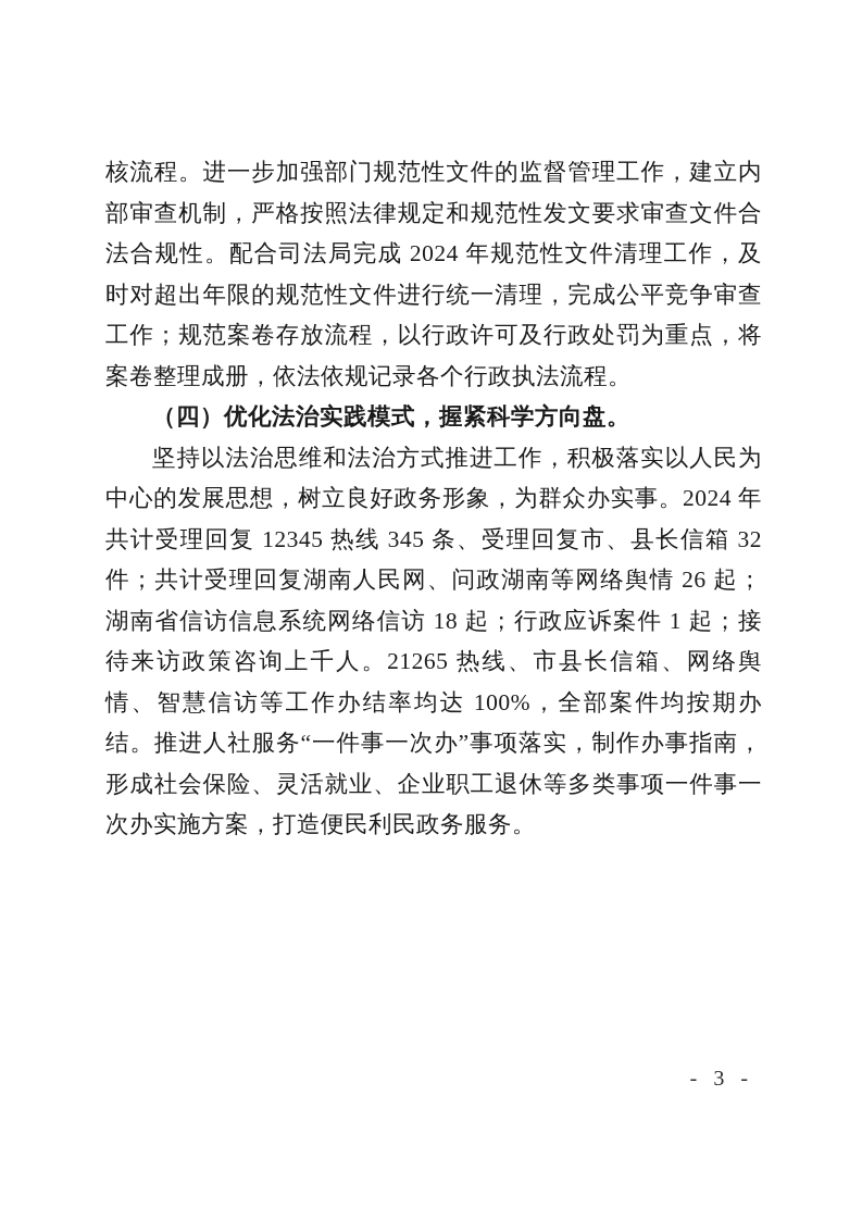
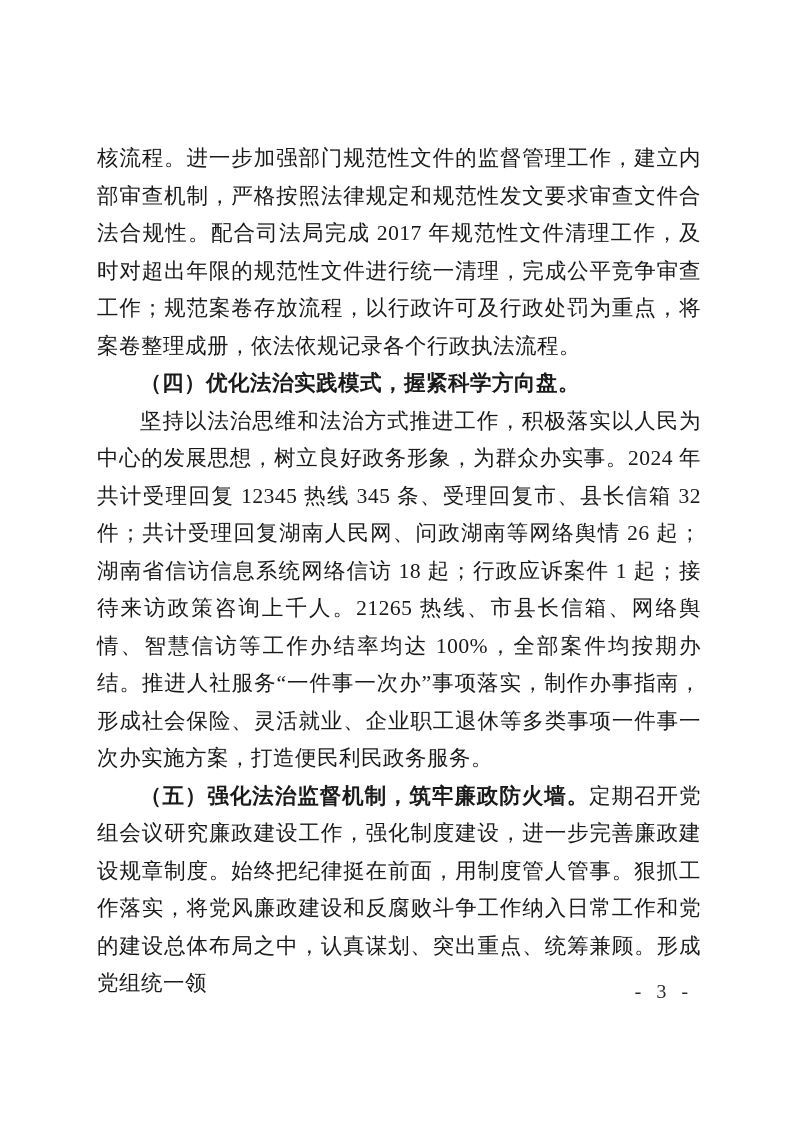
- 核流程。进一步加强部门规范性文件的监督管理工作，建立内部审查机制，严格按照法律规定和规范性发文要求审查文件合法合规性。配合司法局完成 2024 年规范性文件清理工作，及时对超出年限的规范性文件进行统一清理，完成公平竞争审查工作；规范案卷存放流程，以行政许可及行政处罚为重点，将案卷整理成册，依法依规记录各个行政执法流程。
+ 核流程。进一步加强部门规范性文件的监督管理工作，建立内部审查机制，严格按照法律规定和规范性发文要求审查文件合法合规性。配合司法局完成 2017 年规范性文件清理工作，及时对超出年限的规范性文件进行统一清理，完成公平竞争审查工作；规范案卷存放流程，以行政许可及行政处罚为重点，将案卷整理成册，依法依规记录各个行政执法流程。
  （四）优化法治实践模式，握紧科学方向盘。
  坚持以法治思维和法治方式推进工作，积极落实以人民为中心的发展思想，树立良好政务形象，为群众办实事。2024 年共计受理回复 12345 热线 345 条、受理回复市、县长信箱 32 件；共计受理回复湖南人民网、问政湖南等网络舆情 26 起；湖南省信访信息系统网络信访 18 起；行政应诉案件 1 起；接待来访政策咨询上千人。21265 热线、市县长信箱、网络舆情、智慧信访等工作办结率均达 100%，全部案件均按期办结。推进人社服务“一件事一次办”事项落实，制作办事指南，形成社会保险、灵活就业、企业职工退休等多类事项一件事一次办实施方案，打造便民利民政务服务。
+ （五）强化法治监督机制，筑牢廉政防火墙。定期召开党组会议研究廉政建设工作，强化制度建设，进一步完善廉政建设规章制度。始终把纪律挺在前面，用制度管人管事。狠抓工作落实，将党风廉政建设和反腐败斗争工作纳入日常工作和党的建设总体布局之中，认真谋划、突出重点、统筹兼顾。形成党组统一领
  - 3 -
